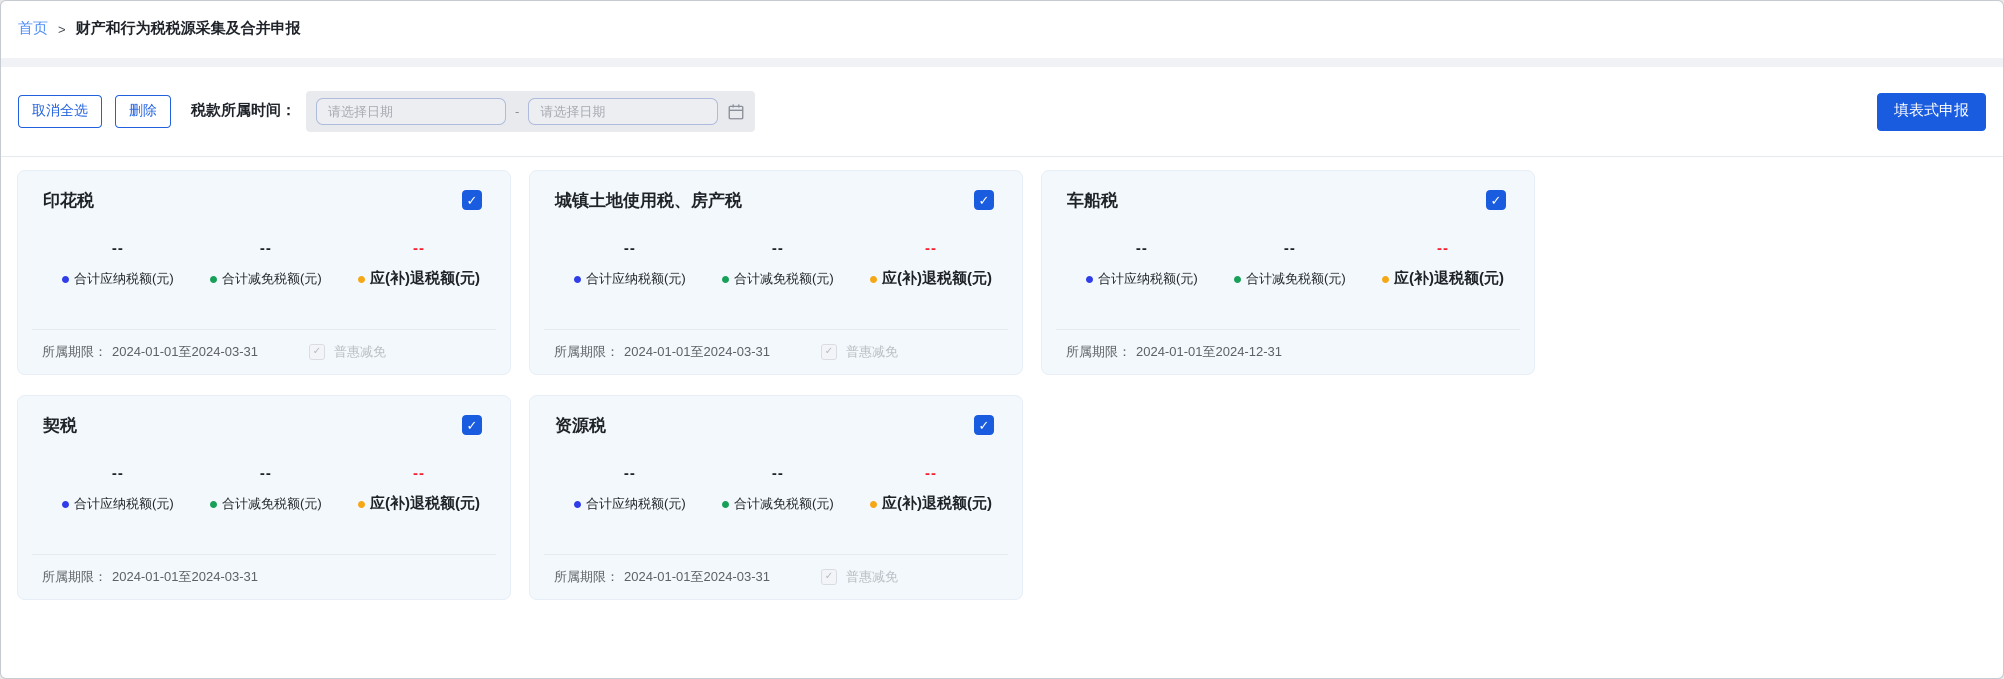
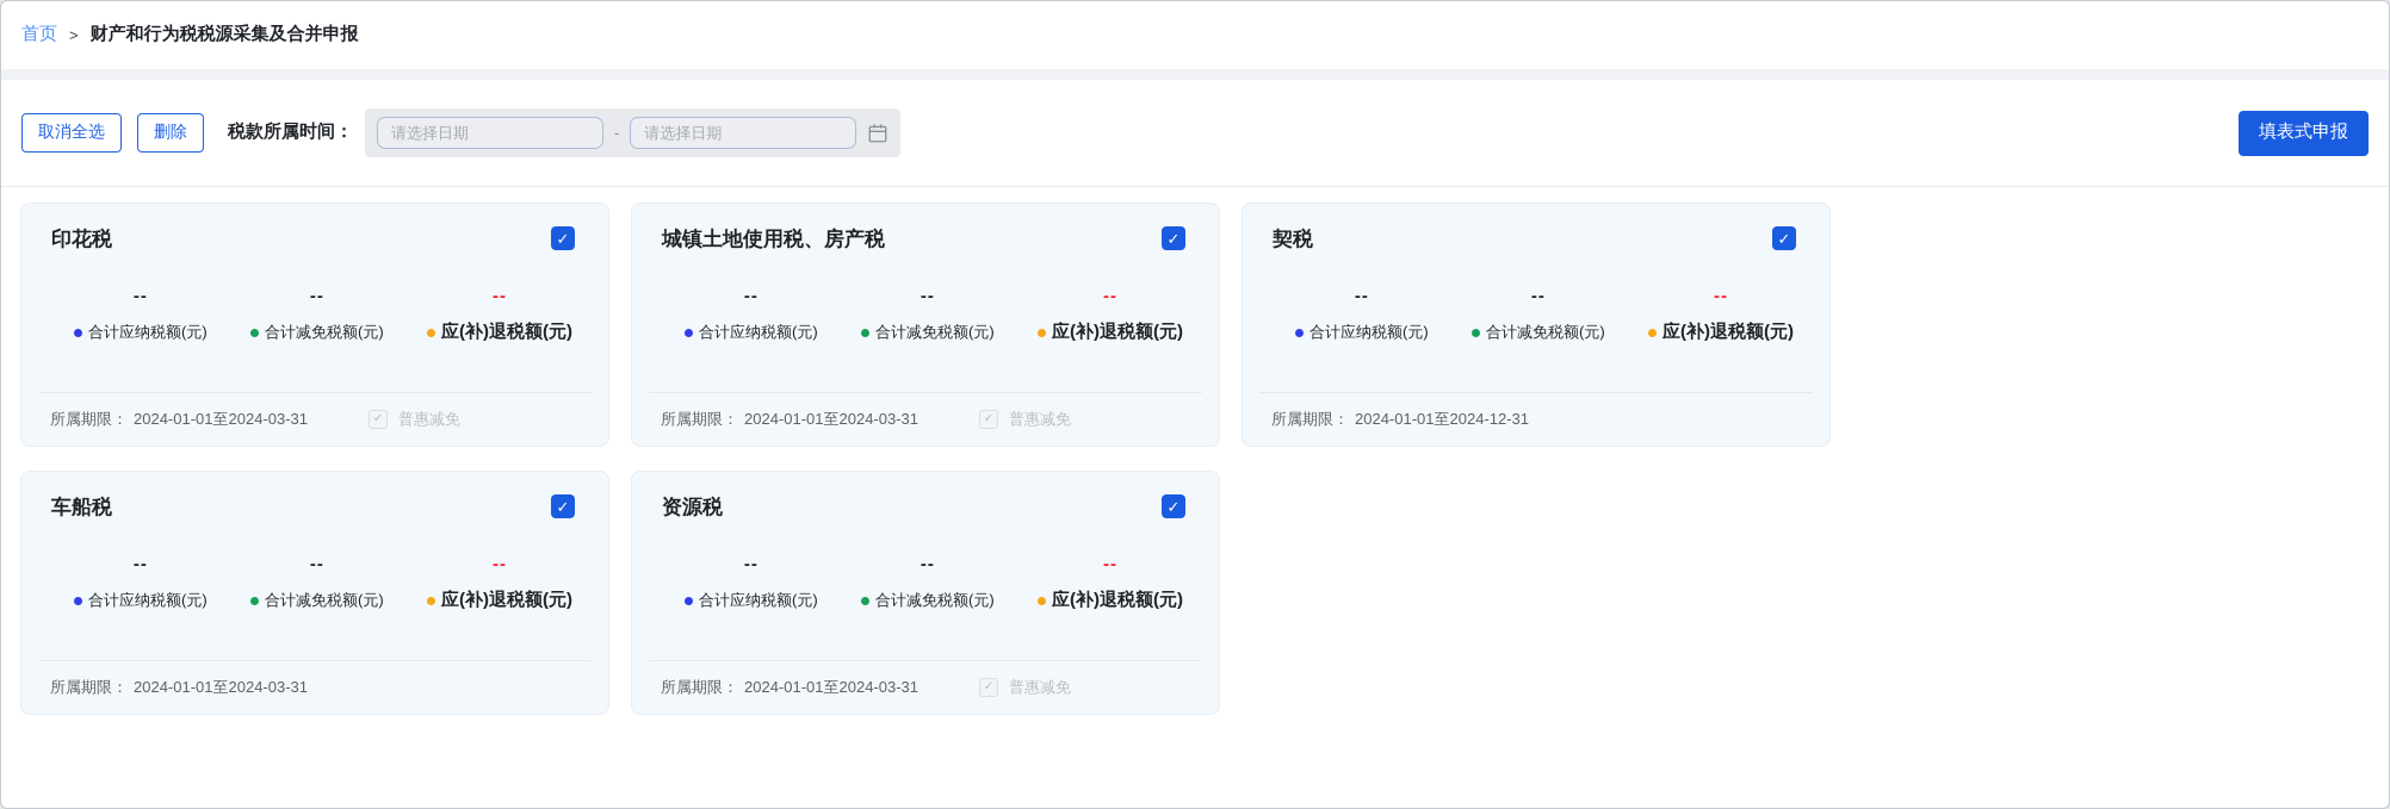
  首页
  >
  财产和行为税税源采集及合并申报
  取消全选
  删除
  税款所属时间：
  请选择日期
  -
  请选择日期
  填表式申报
  印花税
  ✓
  --
  合计应纳税额(元)
  --
  合计减免税额(元)
  --
  应(补)退税额(元)
  所属期限：
  2024-01-01至2024-03-31
  ✓
  普惠减免
  城镇土地使用税、房产税
  ✓
  --
  合计应纳税额(元)
  --
  合计减免税额(元)
  --
  应(补)退税额(元)
  所属期限：
  2024-01-01至2024-03-31
  ✓
  普惠减免
- 车船税
+ 契税
  ✓
  --
  合计应纳税额(元)
  --
  合计减免税额(元)
  --
  应(补)退税额(元)
  所属期限：
  2024-01-01至2024-12-31
- 契税
+ 车船税
  ✓
  --
  合计应纳税额(元)
  --
  合计减免税额(元)
  --
  应(补)退税额(元)
  所属期限：
  2024-01-01至2024-03-31
  资源税
  ✓
  --
  合计应纳税额(元)
  --
  合计减免税额(元)
  --
  应(补)退税额(元)
  所属期限：
  2024-01-01至2024-03-31
  ✓
  普惠减免
